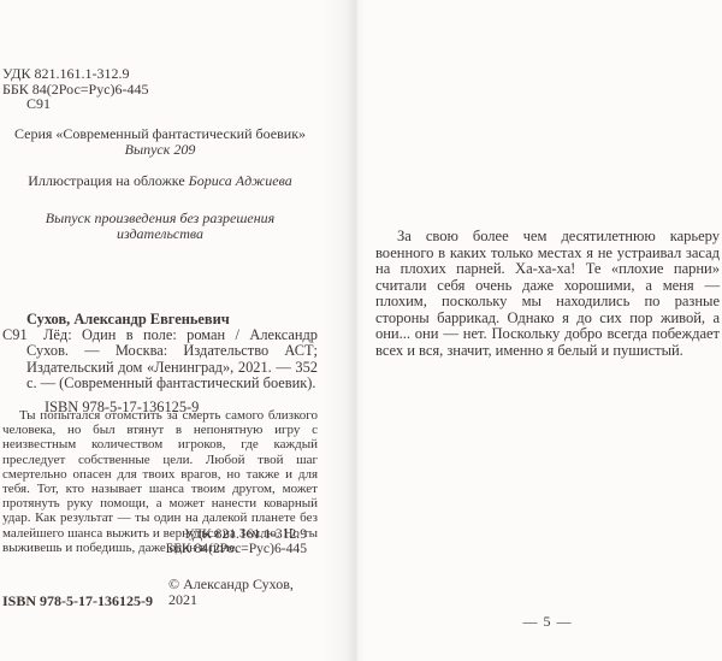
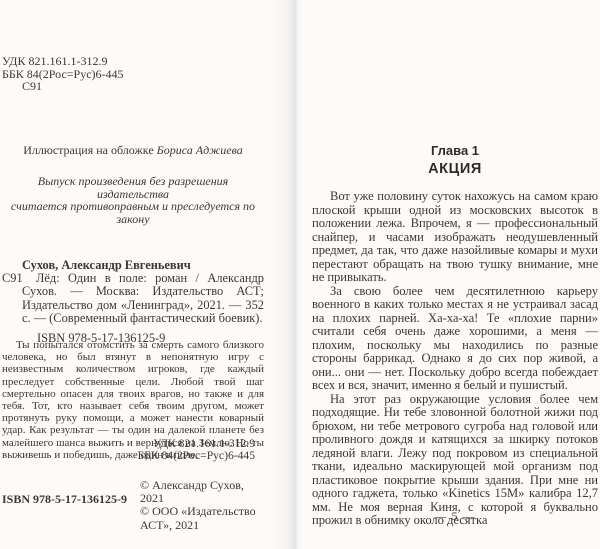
  УДК 821.161.1-312.9
  ББК 84(2Рос=Рус)6-445
  С91
- Серия «Современный фантастический боевик»
- Выпуск 209
  Иллюстрация на обложке Бориса Аджиева
  Выпуск произведения без разрешения издательства
+ считается противоправным и преследуется по закону
  Сухов, Александр Евгеньевич
  С91
- Лёд: Один в поле: роман / Александр Сухов. — Москва: Издательство АСТ; Издательский дом «Ленинград», 2021. — 352 с. — (Современный фантастический боевик).
+ Лёд: Один в поле: роман / Александр Сухов. — Москва: Издательство АСТ; Издательство дом «Ленинград», 2021. — 352 с. — (Современный фантастический боевик).
  ISBN 978-5-17-136125-9
- Ты попытался отомстить за смерть самого близкого человека, но был втянут в непонятную игру с неизвестным количеством игроков, где каждый преследует собственные цели. Любой твой шаг смертельно опасен для твоих врагов, но также и для тебя. Тот, кто называет шанса твоим другом, может протянуть руку помощи, а может нанести коварный удар. Как результат — ты один на далекой планете без малейшего шанса выжить и вернуться на Землю. Но ты выживешь и победишь, даже один в поле.
+ Ты попытался отомстить за смерть самого близкого человека, но был втянут в непонятную игру с неизвестным количеством игроков, где каждый преследует собственные цели. Любой твой шаг смертельно опасен для твоих врагов, но также и для тебя. Тот, кто называет себя твоим другом, может протянуть руку помощи, а может нанести коварный удар. Как результат — ты один на далекой планете без малейшего шанса выжить и вернуться на Землю. Но ты выживешь и победишь, даже один в поле.
  УДК 821.161.1-312.9
  ББК 84(2Рос=Рус)6-445
  ISBN 978-5-17-136125-9
  © Александр Сухов, 2021
+ © ООО «Издательство АСТ», 2021
+ Глава 1
+ АКЦИЯ
+ Вот уже половину суток нахожусь на самом краю плоской крыши одной из московских высоток в положении лежа. Впрочем, я — профессиональный снайпер, и часами изображать неодушевленный предмет, да так, что даже назойливые комары и мухи перестают обращать на твою тушку внимание, мне не привыкать.
  За свою более чем десятилетнюю карьеру военного в каких только местах я не устраивал засад на плохих парней. Ха-ха-ха! Те «плохие парни» считали себя очень даже хорошими, а меня — плохим, поскольку мы находились по разные стороны баррикад. Однако я до сих пор живой, а они... они — нет. Поскольку добро всегда побеждает всех и вся, значит, именно я белый и пушистый.
+ На этот раз окружающие условия более чем подходящие. Ни тебе зловонной болотной жижи под брюхом, ни тебе метрового сугроба над головой или проливного дождя и катящихся за шкирку потоков ледяной влаги. Лежу под покровом из специальной ткани, идеально маскирующей мой организм под пластиковое покрытие крыши здания. При мне ни одного гаджета, только «Kinetics 15M» калибра 12,7 мм. Не моя верная Киня, с которой я буквально прожил в обнимку около десятка
  — 5 —
